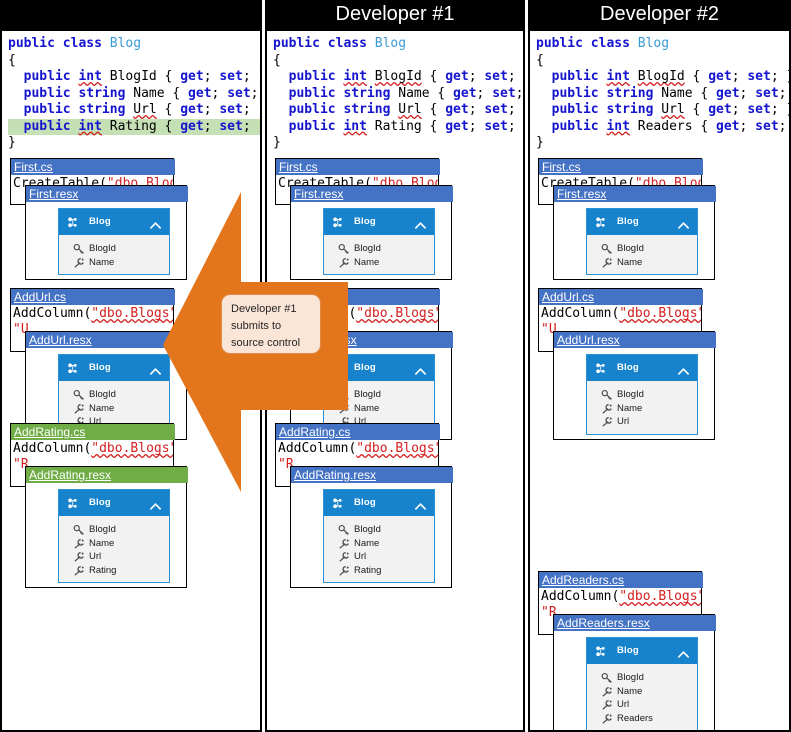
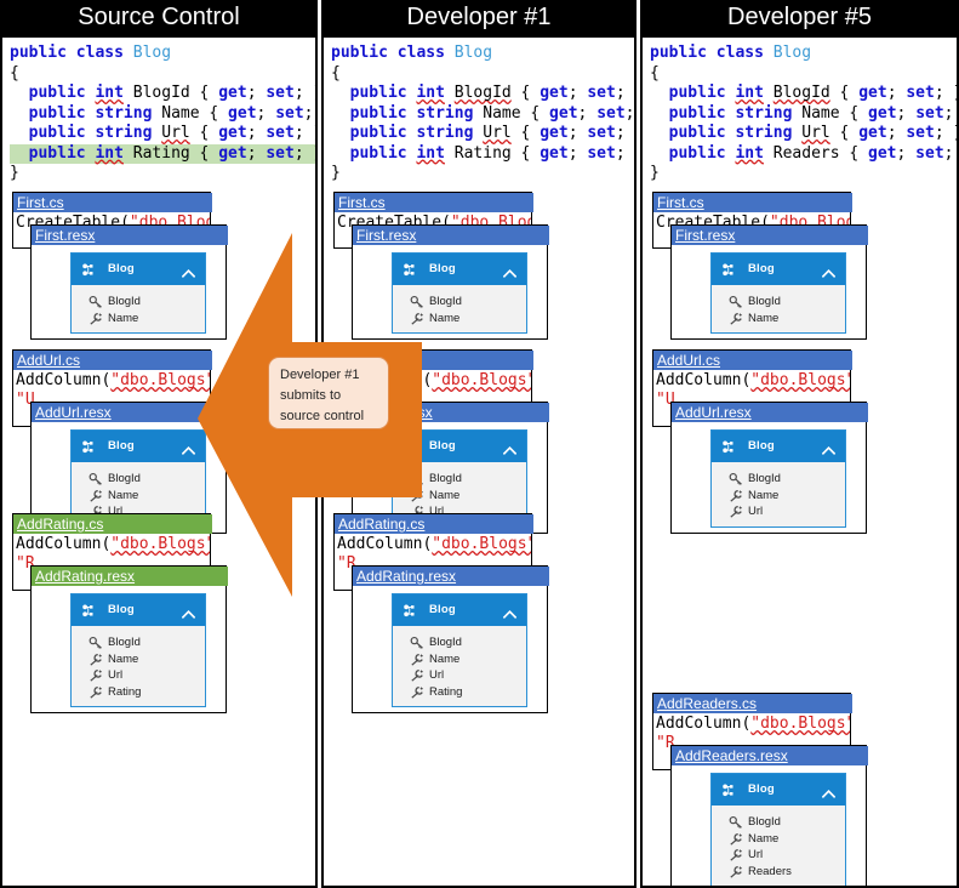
+ Source Control
  Developer #1
- Developer #2
+ Developer #5
  public class Blog
  {
  public int BlogId { get; set;
  public string Name { get; set;
  public string Url { get; set;
  public int Rating { get; set;
  }
  First.cs
  CreateTable("dbo.Blo
  First.resx
  Blog
  BlogId
  Name
  AddUrl.cs
  AddColumn("dbo.Blogs
  "U
  AddUrl.resx
  Blog
  BlogId
  Name
  Url
  AddRating.cs
  AddColumn("dbo.Blogs
  "R
  AddRating.resx
  Blog
  BlogId
  Name
  Url
  Rating
  public class Blog
  {
  public int BlogId { get; set;
  public string Name { get; set;
  public string Url { get; set;
  public int Rating { get; set;
  }
  First.cs
  CreateTable("dbo.Blo
  First.resx
  Blog
  BlogId
  Name
  Blog
  BlogId
  Name
  Url
  AddRating.cs
  AddColumn("dbo.Blogs
  "R
  AddRating.resx
  Blog
  BlogId
  Name
  Url
  Rating
  public class Blog
  {
  public int BlogId { get; set;
  public string Name { get; set;
  public string Url { get; set;
  public int Readers { get; set;
  }
  First.cs
  CreateTable("dbo.Blo
  First.resx
  Blog
  BlogId
  Name
  AddUrl.cs
  AddColumn("dbo.Blogs
  "U
  AddUrl.resx
  Blog
  BlogId
  Name
  Url
  AddReaders.cs
  AddColumn("dbo.Blogs
  "R
  AddReaders.resx
  Blog
  BlogId
  Name
  Url
  Readers
  Developer #1
  submits to
  source control
